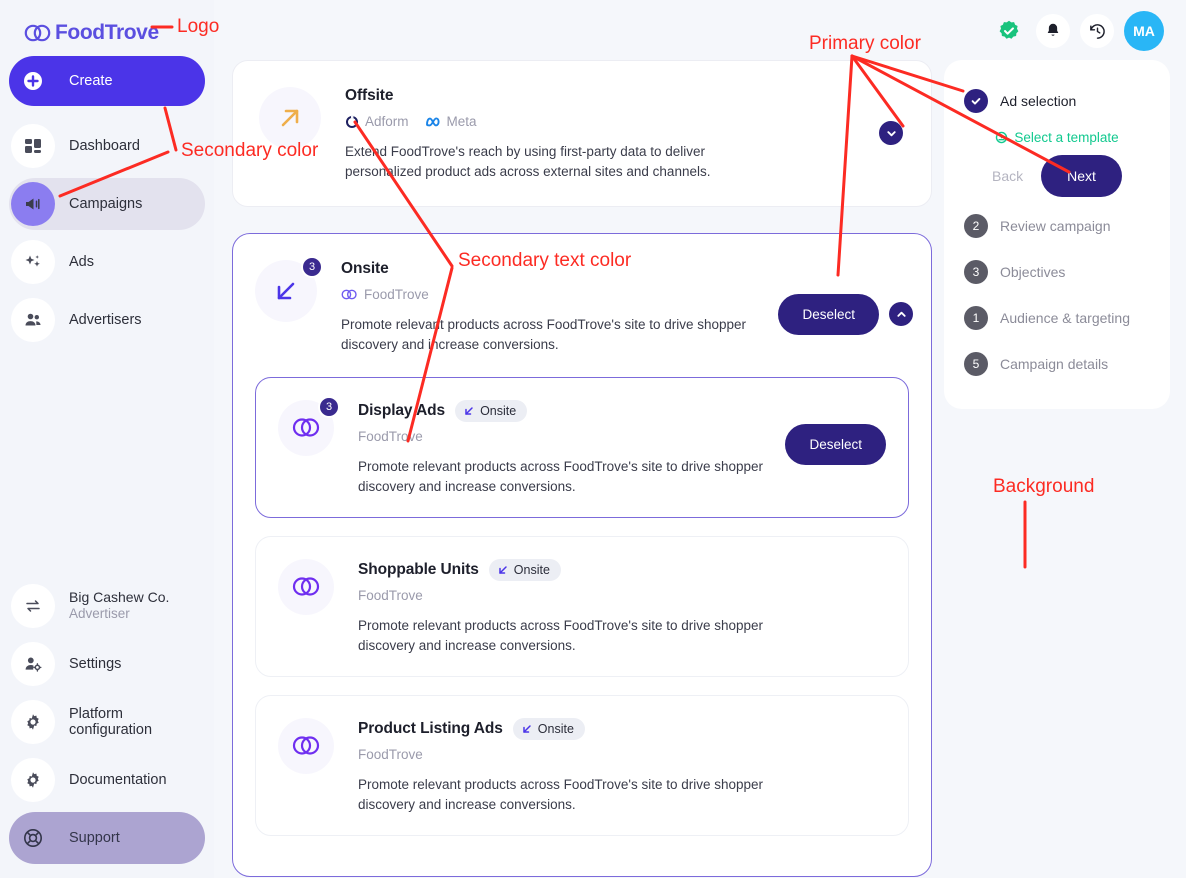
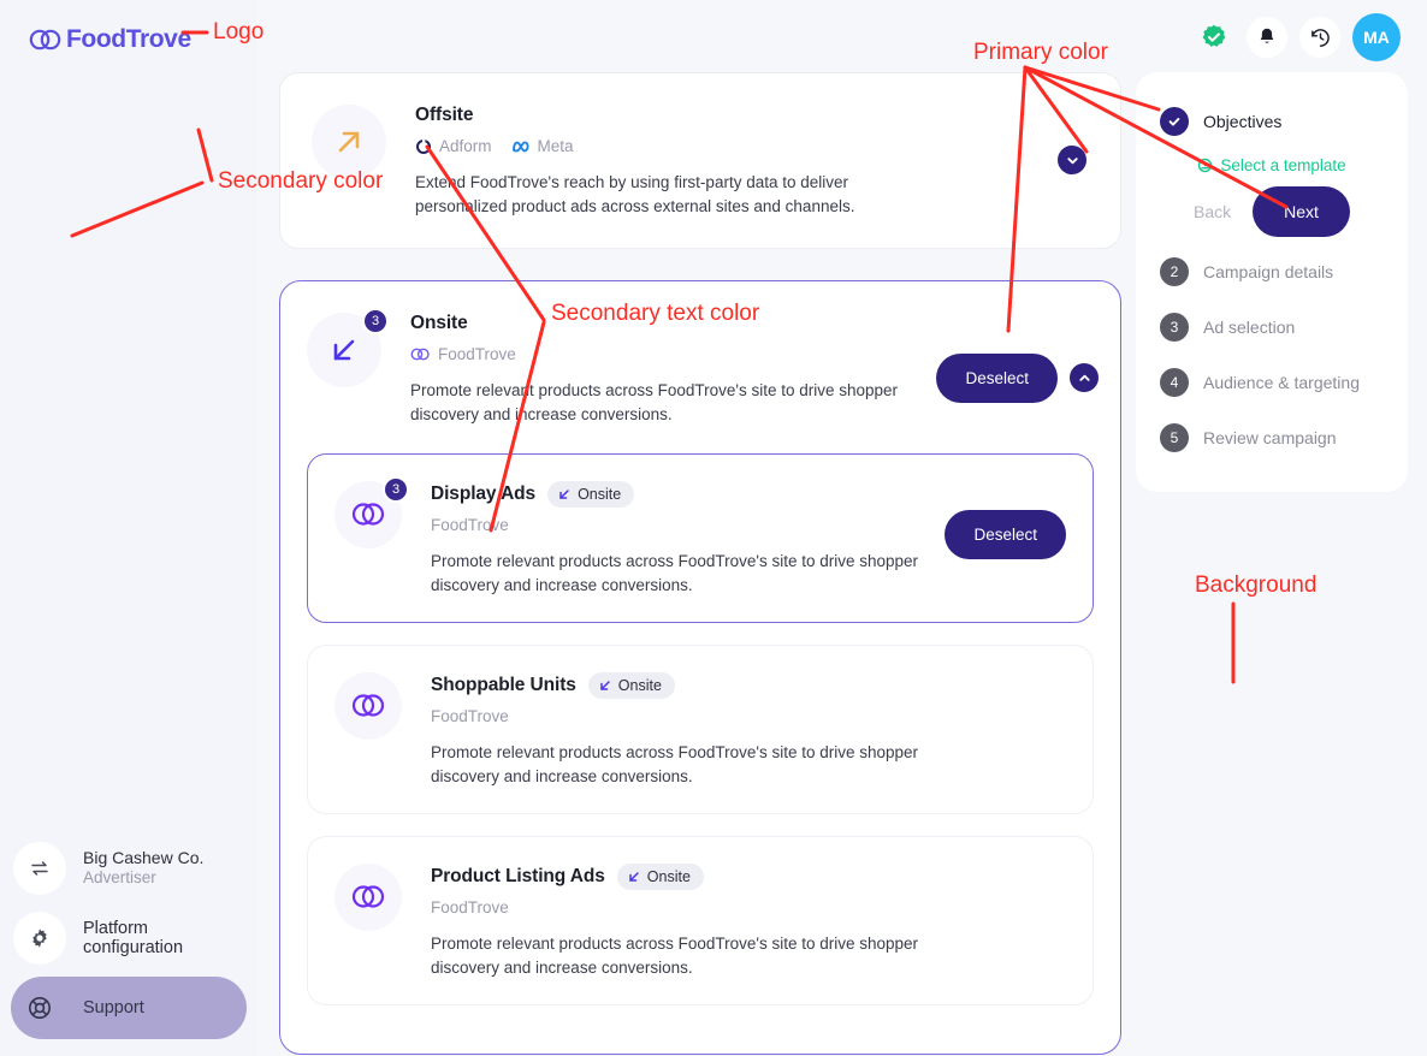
  FoodTrove
- Create
- Dashboard
- Campaigns
- Ads
- Advertisers
  Big Cashew Co.
  Advertiser
- Settings
  Platform configuration
- Documentation
  Support
  MA
  Offsite
  Adform
  Meta
  Exted FoodTrove's reach by using first-party data to deliver personlized product ads across external sites and channels.
  3
  Onsite
  FoodTrove
  Promote relevat products across FoodTrove's site to drive shopper discovery and increase conversions.
  Deselect
  3
  Display Ads
  Onsite
  FoodTrove
  Promote relevant products across FoodTrove's site to drive shopper discovery and increase conversions.
  Deselect
  Shoppable Units
  Onsite
  FoodTrove
  Promote relevant products across FoodTrove's site to drive shopper discovery and increase conversions.
  Product Listing Ads
  Onsite
  FoodTrove
  Promote relevant products across FoodTrove's site to drive shopper discovery and increase conversions.
- Ad selection
+ Objectives
  Select a template
  Back
  Next
  2
- Review campaign
+ Campaign details
  3
- Objectives
+ Ad selection
- 1
+ 4
  Audience & targeting
  5
- Campaign details
+ Review campaign
  Logo
  Secondary color
  Primary color
  Secondary text color
  Background
